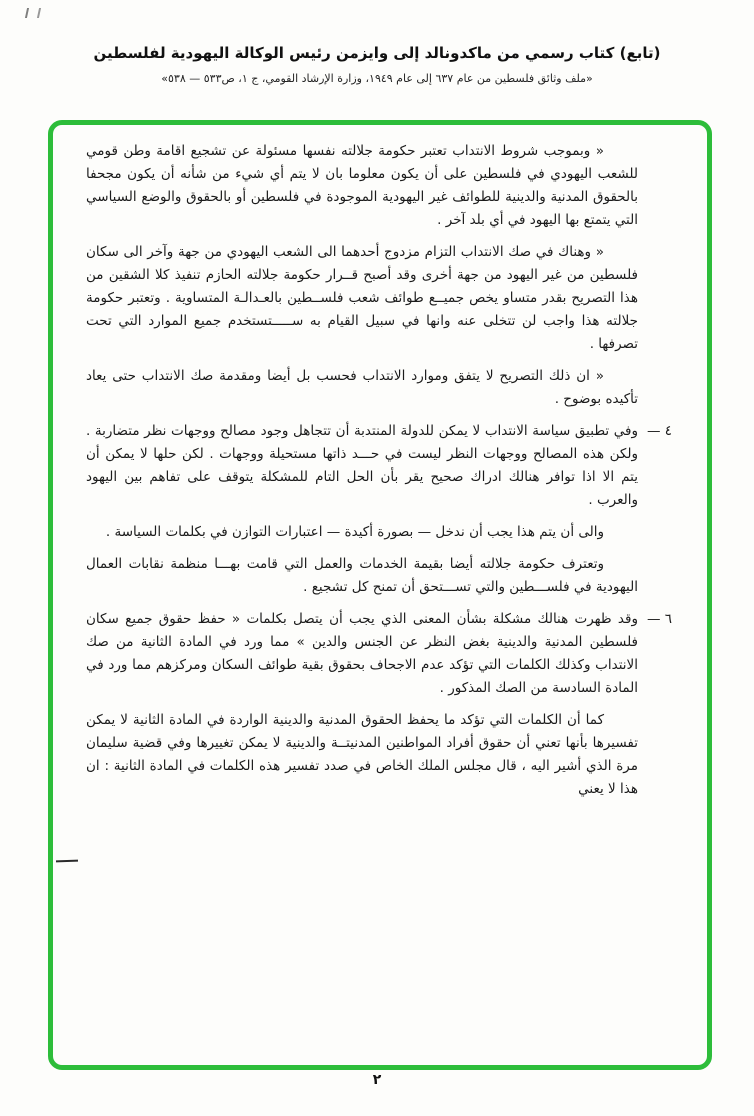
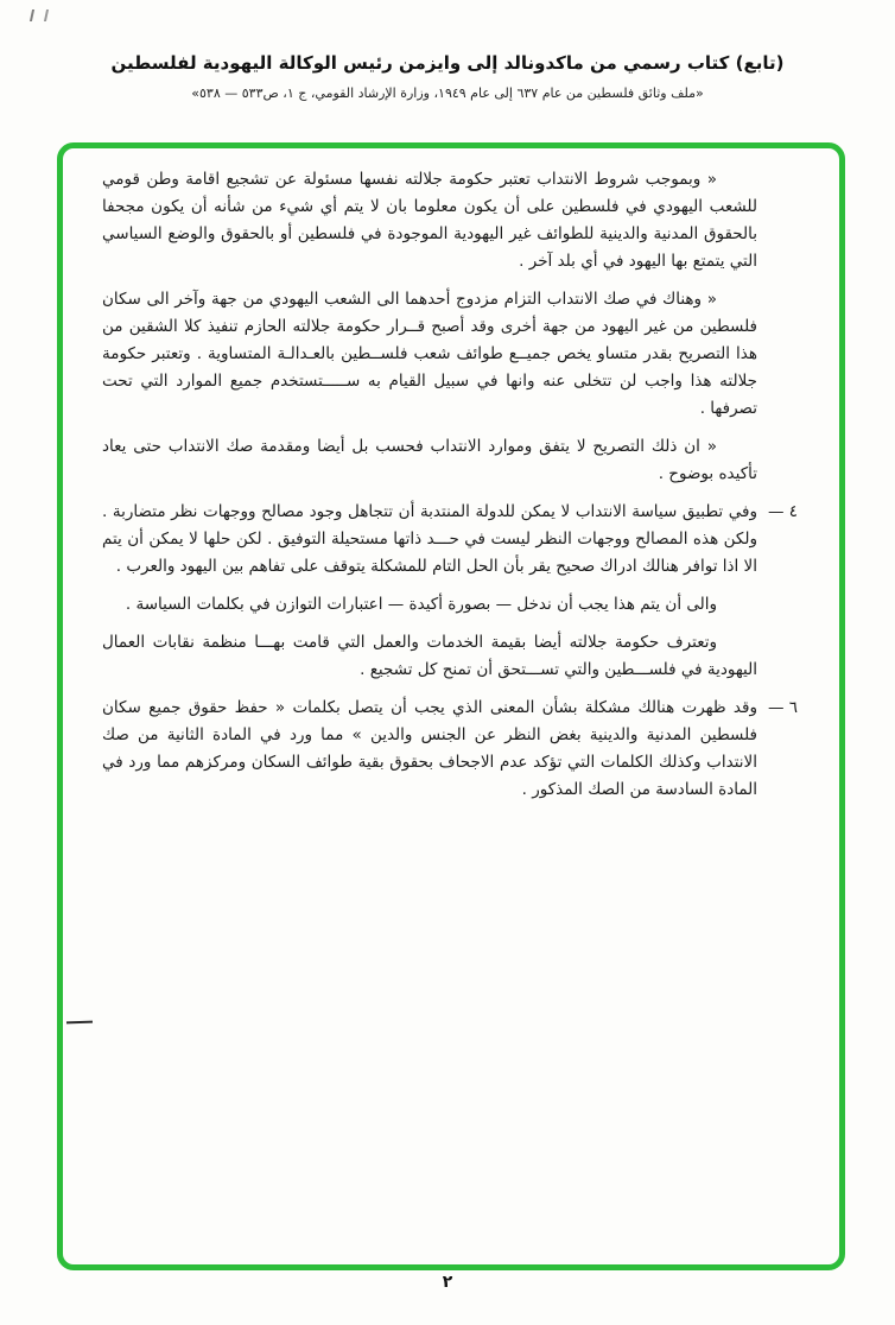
  (تابع) كتاب رسمي من ماكدونالد إلى وايزمن رئيس الوكالة اليهودية لفلسطين
  «ملف وثائق فلسطين من عام ٦٣٧ إلى عام ١٩٤٩، وزارة الإرشاد القومي، ج ١، ص٥٣٣ — ٥٣٨»
  « وبموجب شروط الانتداب تعتبر حكومة جلالته نفسها مسئولة عن تشجيع اقامة وطن قومي للشعب اليهودي في فلسطين على أن يكون معلوما بان لا يتم أي شيء من شأنه أن يكون مجحفا بالحقوق المدنية والدينية للطوائف غير اليهودية الموجودة في فلسطين أو بالحقوق والوضع السياسي التي يتمتع بها اليهود في أي بلد آخر .
  « وهناك في صك الانتداب التزام مزدوج أحدهما الى الشعب اليهودي من جهة وآخر الى سكان فلسطين من غير اليهود من جهة أخرى وقد أصبح قــرار حكومة جلالته الحازم تنفيذ كلا الشقين من هذا التصريح بقدر متساو يخص جميــع طوائف شعب فلســطين بالعـدالـة المتساوية . وتعتبر حكومة جلالته هذا واجب لن تتخلى عنه وانها في سبيل القيام به ســـــتستخدم جميع الموارد التي تحت تصرفها .
  « ان ذلك التصريح لا يتفق وموارد الانتداب فحسب بل أيضا ومقدمة صك الانتداب حتى يعاد تأكيده بوضوح .
  ٤ —
- وفي تطبيق سياسة الانتداب لا يمكن للدولة المنتدبة أن تتجاهل وجود مصالح ووجهات نظر متضاربة . ولكن هذه المصالح ووجهات النظر ليست في حـــد ذاتها مستحيلة ووجهات . لكن حلها لا يمكن أن يتم الا اذا توافر هنالك ادراك صحيح يقر بأن الحل التام للمشكلة يتوقف على تفاهم بين اليهود والعرب .
+ وفي تطبيق سياسة الانتداب لا يمكن للدولة المنتدبة أن تتجاهل وجود مصالح ووجهات نظر متضاربة . ولكن هذه المصالح ووجهات النظر ليست في حـــد ذاتها مستحيلة التوفيق . لكن حلها لا يمكن أن يتم الا اذا توافر هنالك ادراك صحيح يقر بأن الحل التام للمشكلة يتوقف على تفاهم بين اليهود والعرب .
  والى أن يتم هذا يجب أن ندخل — بصورة أكيدة — اعتبارات التوازن في بكلمات السياسة .
  وتعترف حكومة جلالته أيضا بقيمة الخدمات والعمل التي قامت بهـــا منظمة نقابات العمال اليهودية في فلســـطين والتي تســـتحق أن تمنح كل تشجيع .
  ٦ —
  وقد ظهرت هنالك مشكلة بشأن المعنى الذي يجب أن يتصل بكلمات « حفظ حقوق جميع سكان فلسطين المدنية والدينية بغض النظر عن الجنس والدين » مما ورد في المادة الثانية من صك الانتداب وكذلك الكلمات التي تؤكد عدم الاجحاف بحقوق بقية طوائف السكان ومركزهم مما ورد في المادة السادسة من الصك المذكور .
- كما أن الكلمات التي تؤكد ما يحفظ الحقوق المدنية والدينية الواردة في المادة الثانية لا يمكن تفسيرها بأنها تعني أن حقوق أفراد المواطنين المدنيتــة والدينية لا يمكن تغييرها وفي قضية سليمان مرة الذي أشير اليه ، قال مجلس الملك الخاص في صدد تفسير هذه الكلمات في المادة الثانية : ان هذا لا يعني
  ٢
